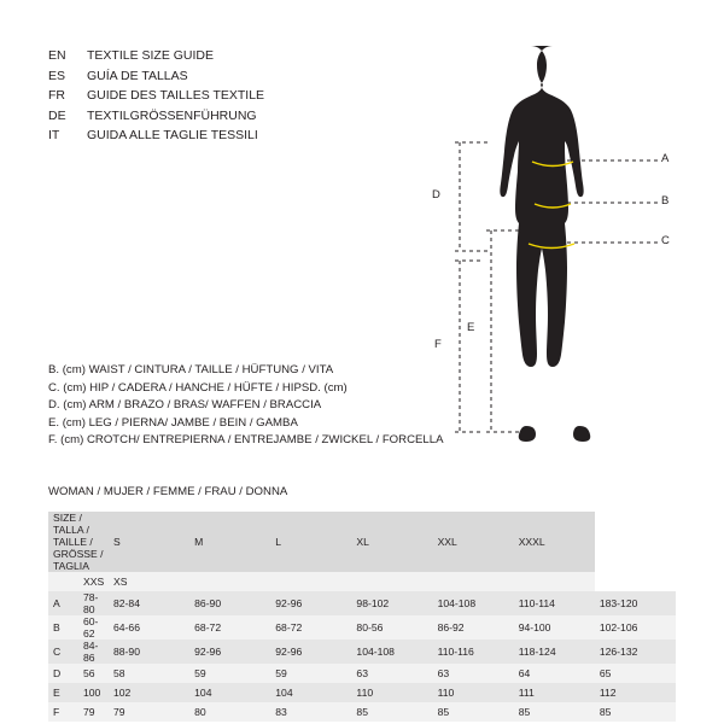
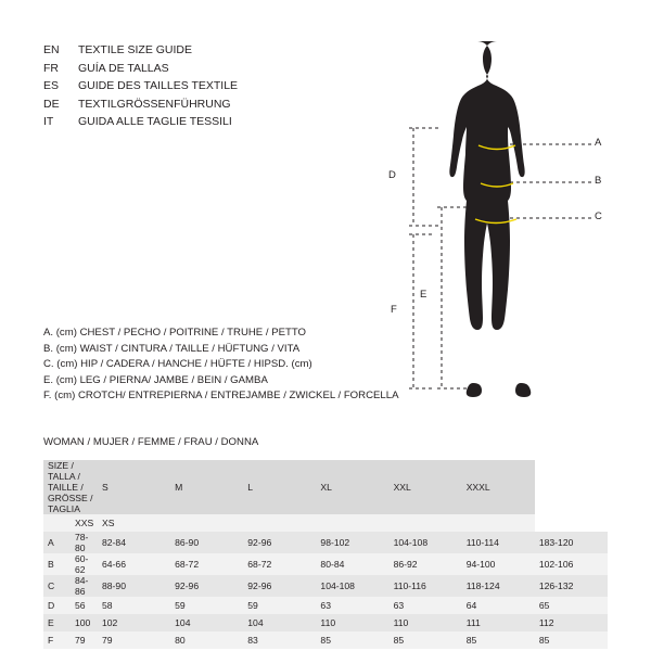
  EN
  TEXTILE SIZE GUIDE
- ES
+ FR
  GUÍA DE TALLAS
- FR
+ ES
  GUIDE DES TAILLES TEXTILE
  DE
  TEXTILGRÖSSENFÜHRUNG
  IT
  GUIDA ALLE TAGLIE TESSILI
+ A. (cm) CHEST / PECHO / POITRINE / TRUHE / PETTO
  B. (cm) WAIST / CINTURA / TAILLE / HÜFTUNG / VITA
  C. (cm) HIP / CADERA / HANCHE / HÜFTE / HIPSD. (cm)
- D. (cm) ARM / BRAZO / BRAS/ WAFFEN / BRACCIA
  E. (cm) LEG / PIERNA/ JAMBE / BEIN / GAMBA
  F. (cm) CROTCH/ ENTREPIERNA / ENTREJAMBE / ZWICKEL / FORCELLA
  WOMAN / MUJER / FEMME / FRAU / DONNA
  A
  B
  C
  D
  E
  F
  SIZE / TALLA / TAILLE / GRÖSSE / TAGLIA	S	M	L	XL	XXL	XXXL
  	XXS	XS
  A	78-80	82-84	86-90	92-96	98-102	104-108	110-114	183-120
- B	60-62	64-66	68-72	68-72	80-56	86-92	94-100	102-106
+ B	60-62	64-66	68-72	68-72	80-84	86-92	94-100	102-106
  C	84-86	88-90	92-96	92-96	104-108	110-116	118-124	126-132
  D	56	58	59	59	63	63	64	65
  E	100	102	104	104	110	110	111	112
  F	79	79	80	83	85	85	85	85
